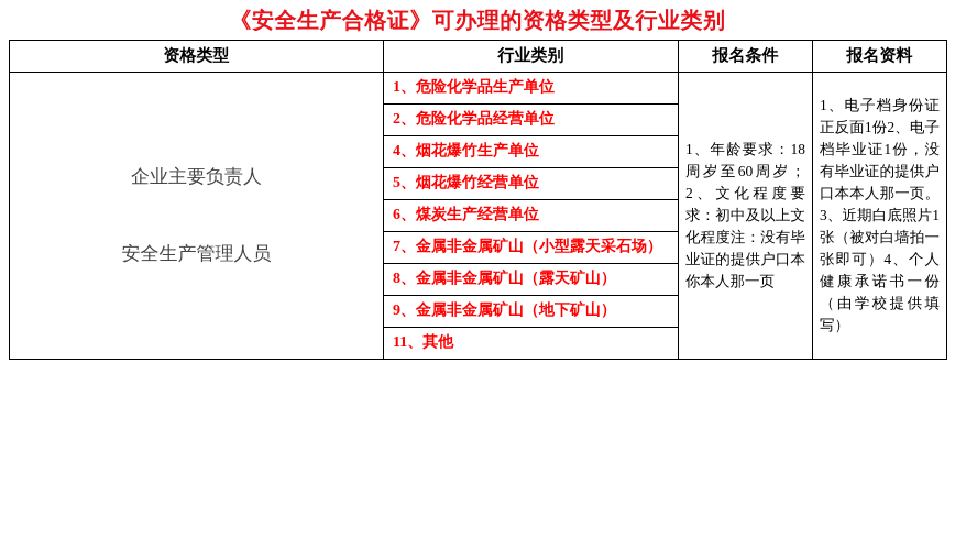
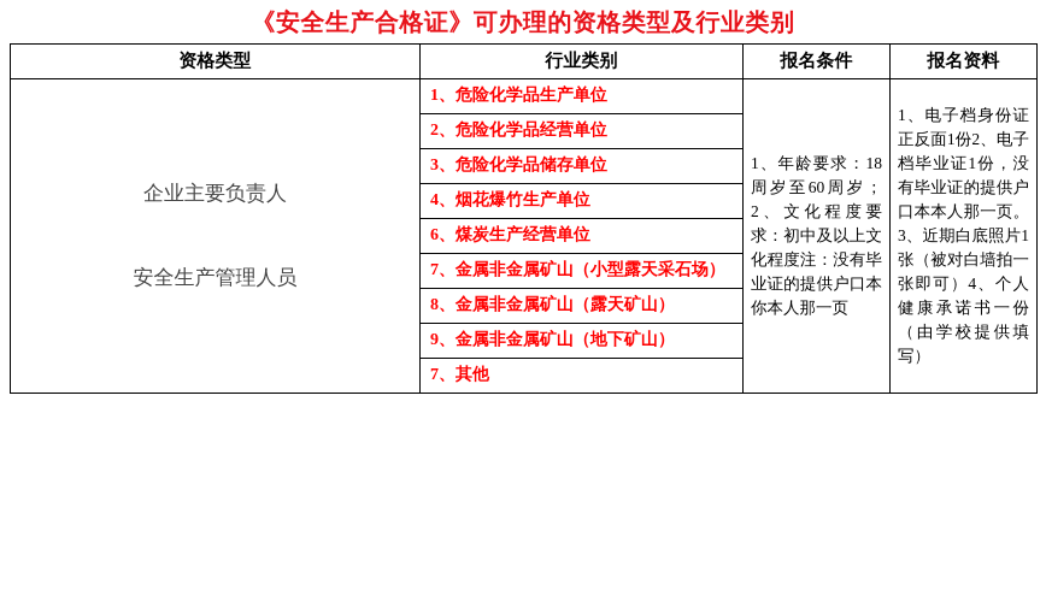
  《安全生产合格证》可办理的资格类型及行业类别
  资格类型	行业类别	报名条件	报名资料
  企业主要负责人 安全生产管理人员
  1、危险化学品生产单位
  2、危险化学品经营单位
+ 3、危险化学品储存单位
  4、烟花爆竹生产单位
- 5、烟花爆竹经营单位
  6、煤炭生产经营单位
  7、金属非金属矿山（小型露天采石场）
  8、金属非金属矿山（露天矿山）
  9、金属非金属矿山（地下矿山）
- 11、其他
+ 7、其他
  		1、年龄要求：18周岁至60周岁；2、文化程度要求：初中及以上文化程度注：没有毕业证的提供户口本你本人那一页	1、电子档身份证正反面1份2、电子档毕业证1份，没有毕业证的提供户口本本人那一页。3、近期白底照片1张（被对白墙拍一张即可）4、个人健康承诺书一份（由学校提供填写）
